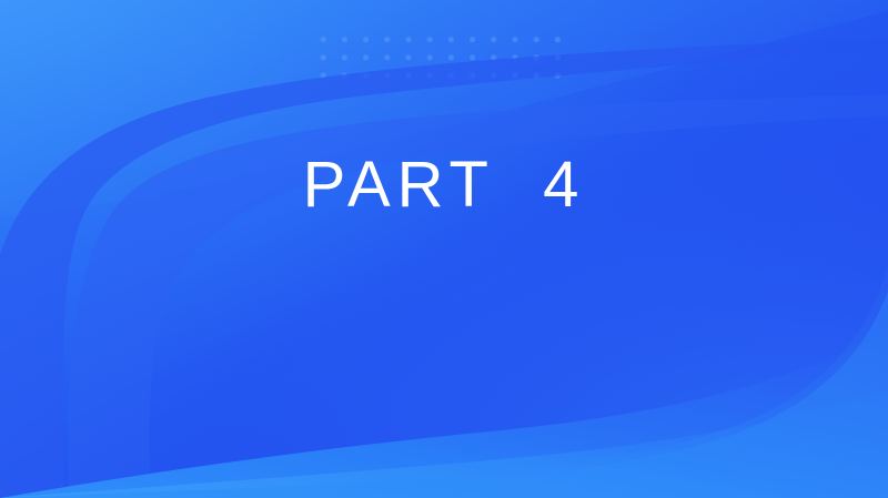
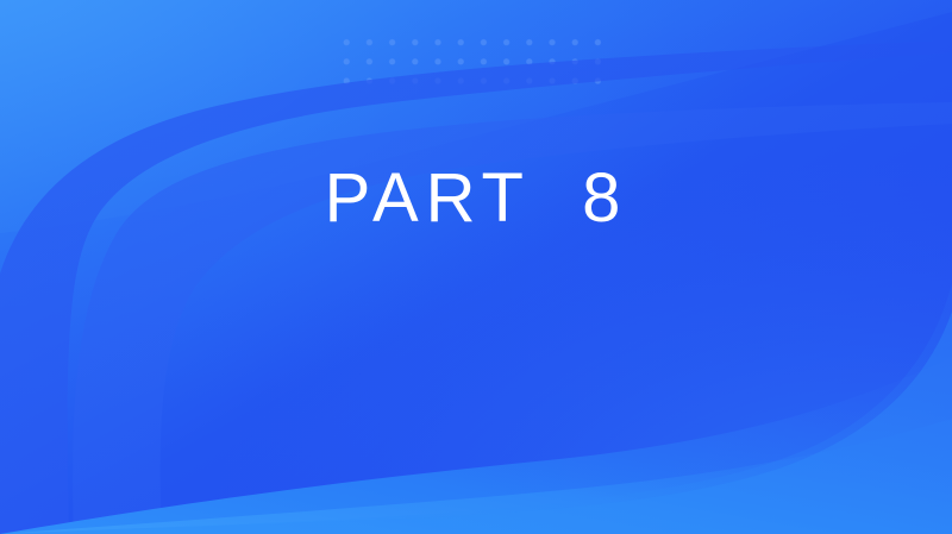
- PART 4
+ PART 8
